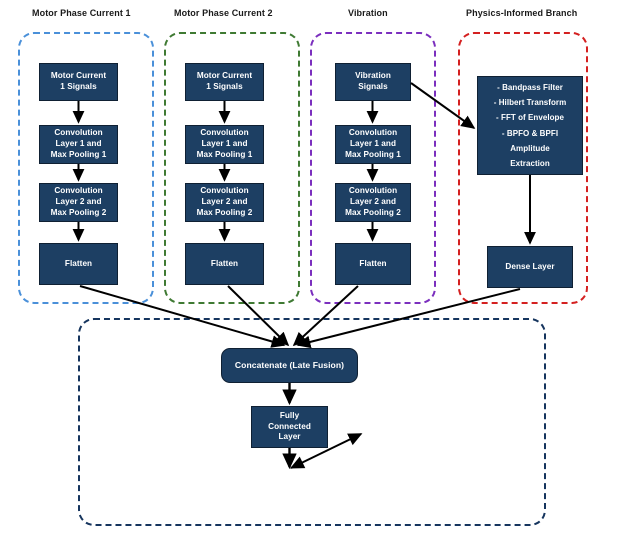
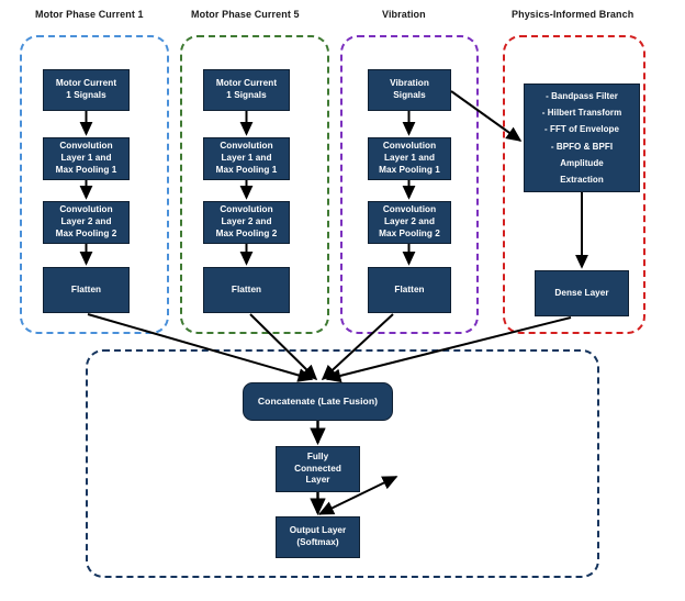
  Motor Phase Current 1
- Motor Phase Current 2
+ Motor Phase Current 5
  Vibration
  Physics-Informed Branch
  Motor Current
  1 Signals
  Convolution
  Layer 1 and
  Max Pooling 1
  Convolution
  Layer 2 and
  Max Pooling 2
  Flatten
  Motor Current
  1 Signals
  Convolution
  Layer 1 and
  Max Pooling 1
  Convolution
  Layer 2 and
  Max Pooling 2
  Flatten
  Vibration
  Signals
  Convolution
  Layer 1 and
  Max Pooling 1
  Convolution
  Layer 2 and
  Max Pooling 2
  Flatten
  - Bandpass Filter
  - Hilbert Transform
  - FFT of Envelope
  - BPFO & BPFI
  Amplitude
  Extraction
  Dense Layer
  Concatenate (Late Fusion)
  Fully
  Connected
  Layer
+ Output Layer
+ (Softmax)
